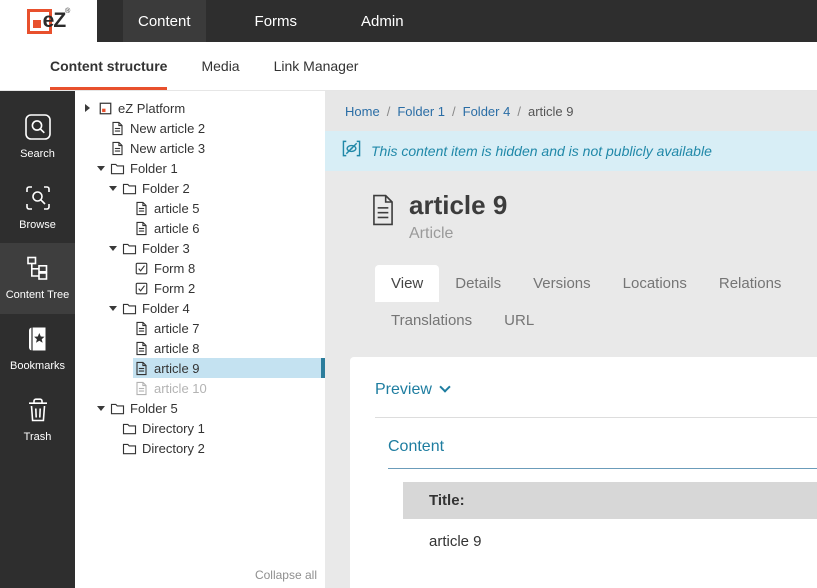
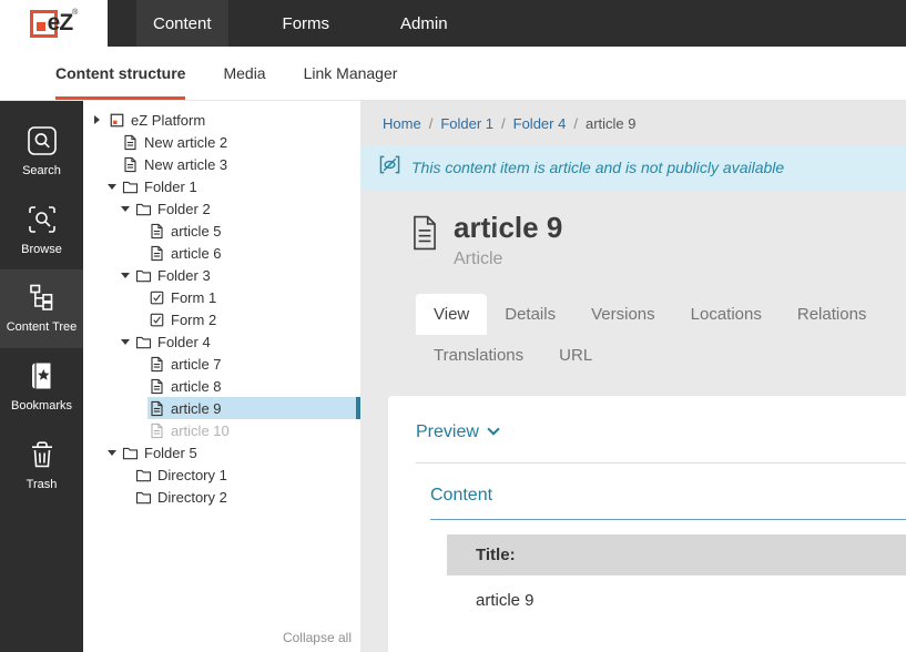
  eZ
  Content
  Forms
  Admin
  Content structure
  Media
  Link Manager
  Search
  Browse
  Content Tree
  Bookmarks
  Trash
  eZ Platform
  New article 2
  New article 3
  Folder 1
  Folder 2
  article 5
  article 6
  Folder 3
- Form 8
+ Form 1
  Form 2
  Folder 4
  article 7
  article 8
  article 9
  article 10
  Folder 5
  Directory 1
  Directory 2
  Collapse all
  Home / Folder 1 / Folder 4 / article 9
- This content item is hidden and is not publicly available
+ This content item is article and is not publicly available
  article 9
  Article
  View
  Details
  Versions
  Locations
  Relations
  Translations
  URL
  Preview
  Content
  Title:
  article 9
